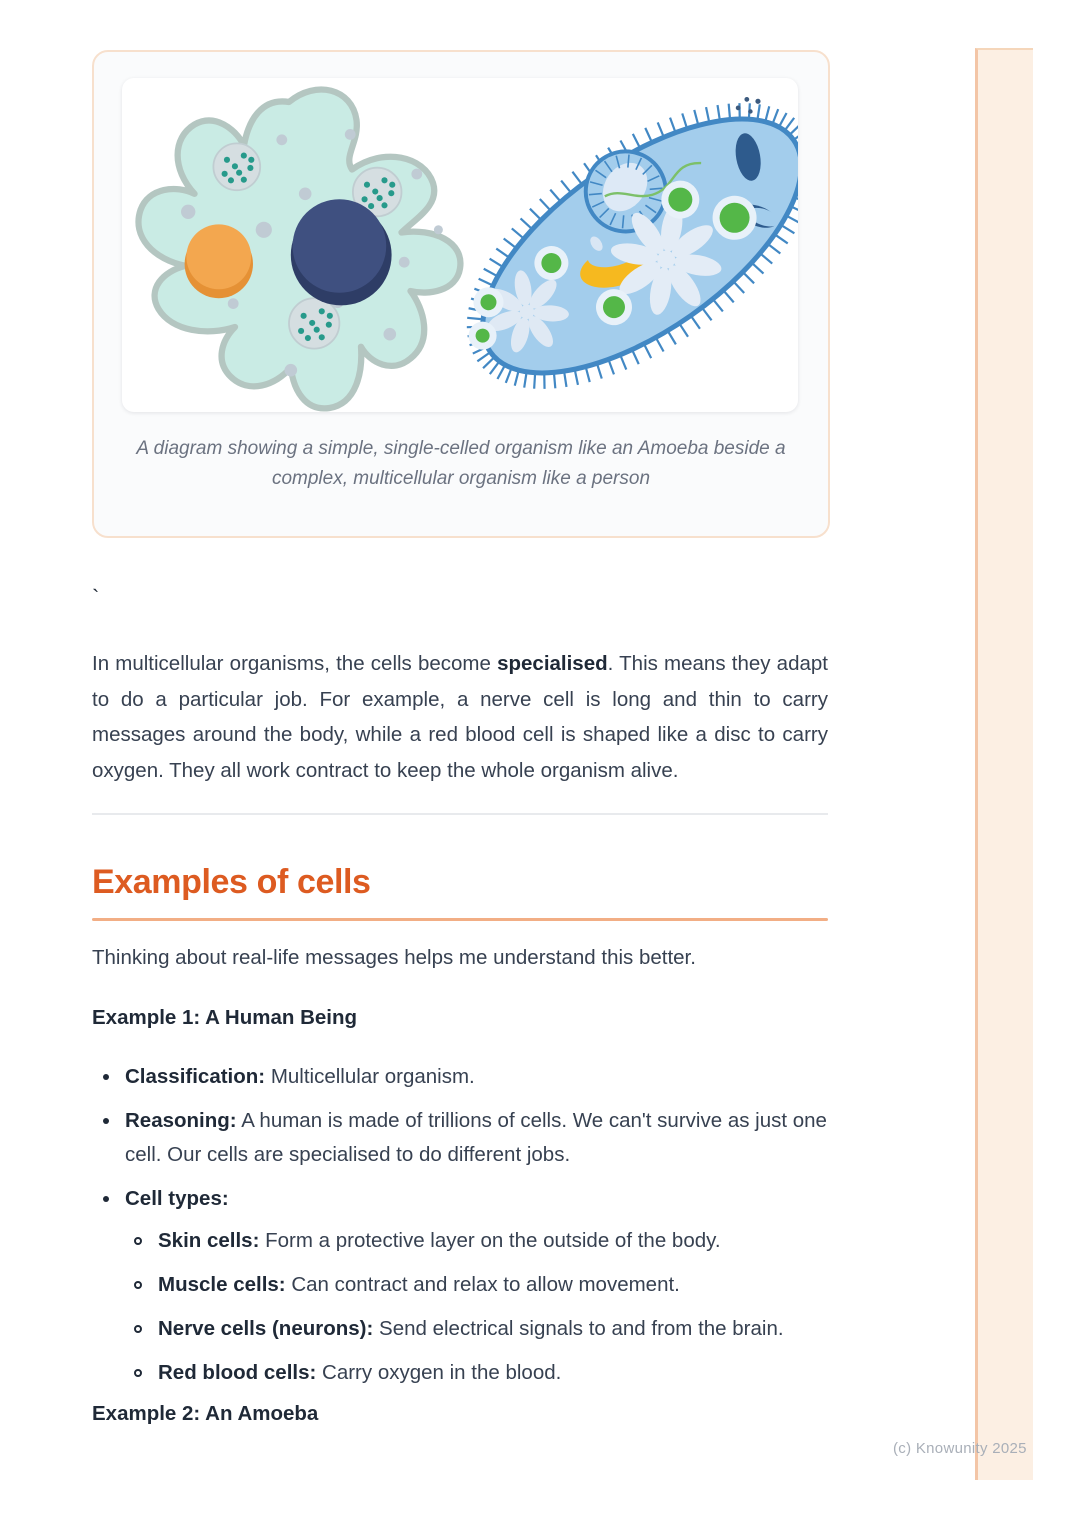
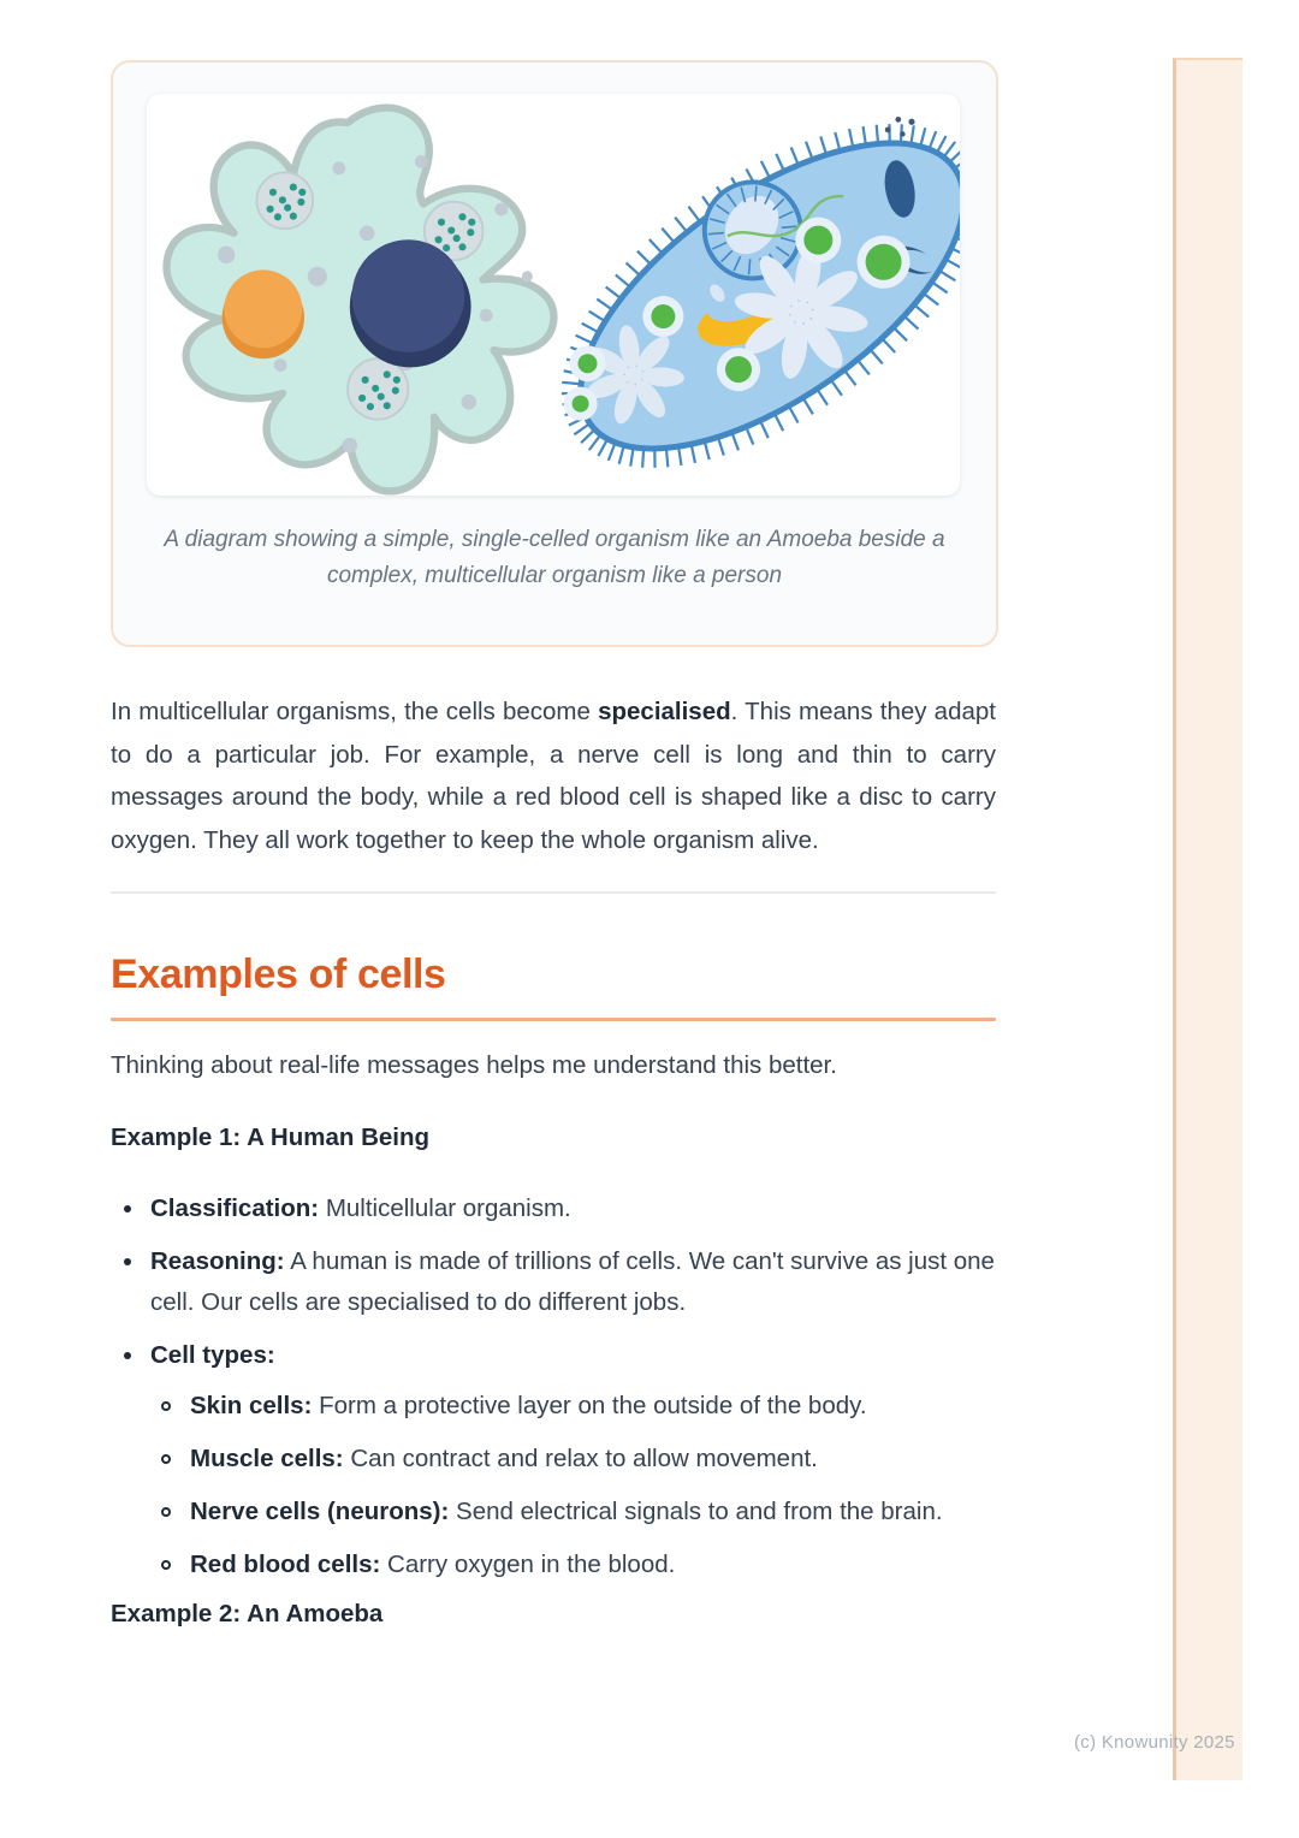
  (c) Knowunity 2025
  A diagram showing a simple, single-celled organism like an Amoeba beside a complex, multicellular organism like a person
- `
- In multicellular organisms, the cells become specialised. This means they adapt to do a particular job. For example, a nerve cell is long and thin to carry messages around the body, while a red blood cell is shaped like a disc to carry oxygen. They all work contract to keep the whole organism alive.
+ In multicellular organisms, the cells become specialised. This means they adapt to do a particular job. For example, a nerve cell is long and thin to carry messages around the body, while a red blood cell is shaped like a disc to carry oxygen. They all work together to keep the whole organism alive.
  Examples of cells
  Thinking about real-life messages helps me understand this better.
  Example 1: A Human Being
  Classification: Multicellular organism.
  Reasoning: A human is made of trillions of cells. We can't survive as just one cell. Our cells are specialised to do different jobs.
  Cell types:
  Skin cells: Form a protective layer on the outside of the body.
  Muscle cells: Can contract and relax to allow movement.
  Nerve cells (neurons): Send electrical signals to and from the brain.
  Red blood cells: Carry oxygen in the blood.
  Example 2: An Amoeba
